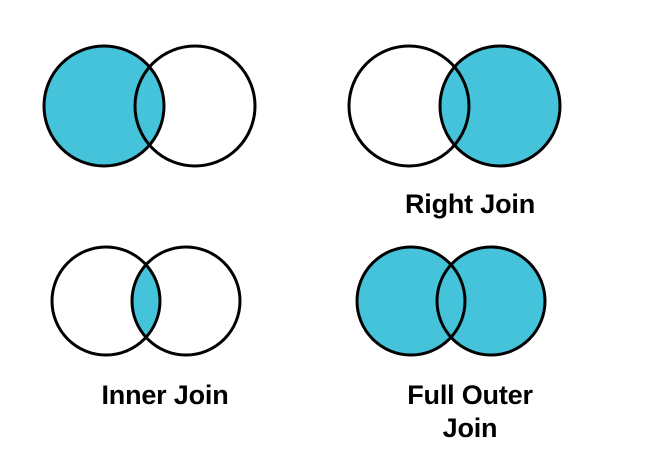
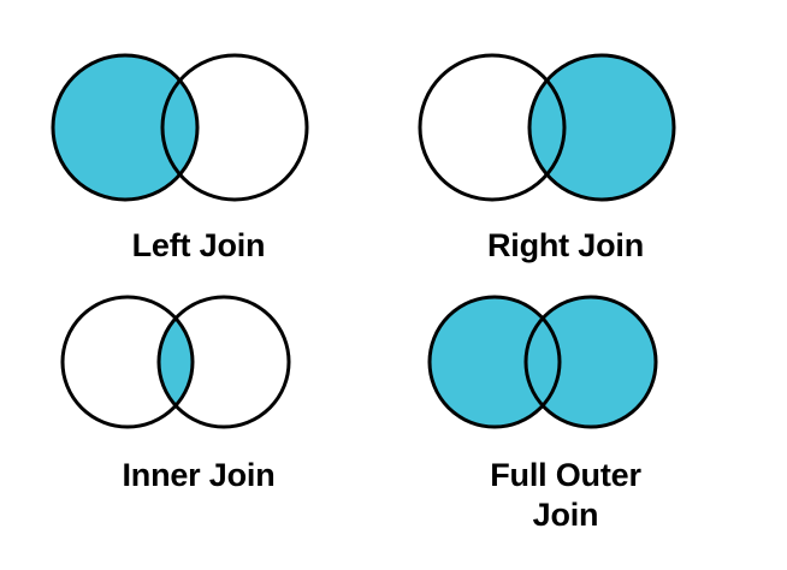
+ Left Join
  Right Join
  Inner Join
  Full Outer
  Join
